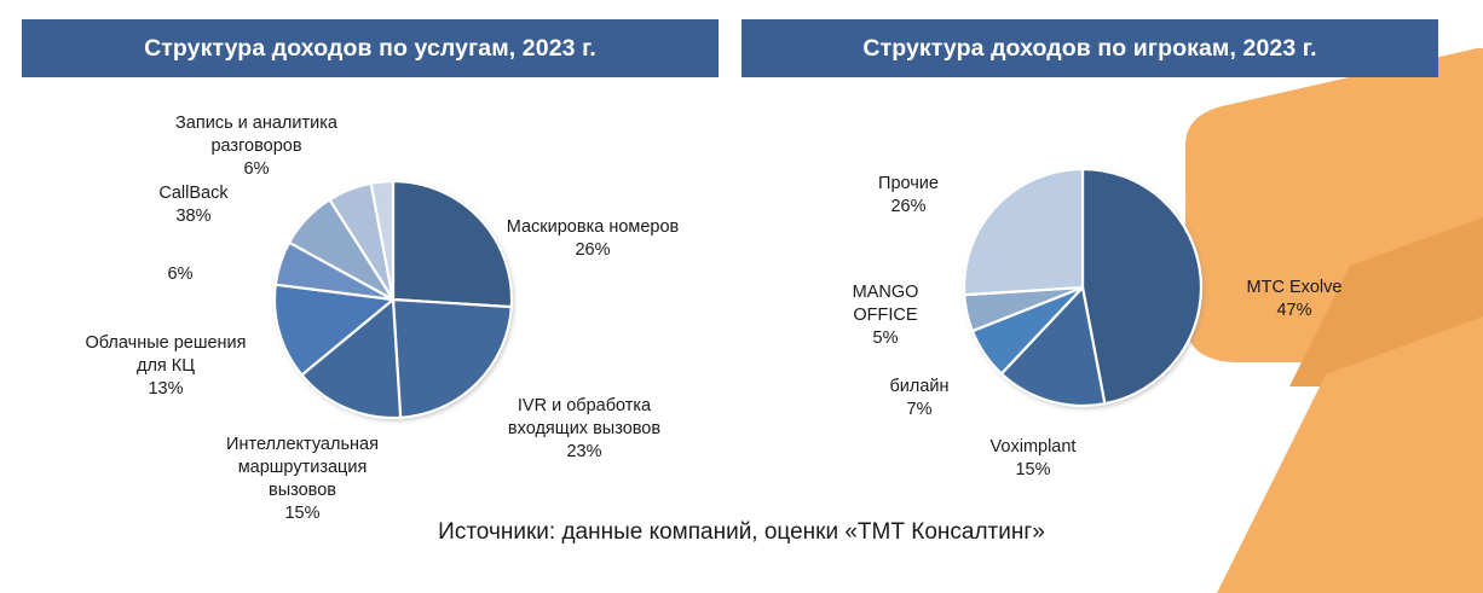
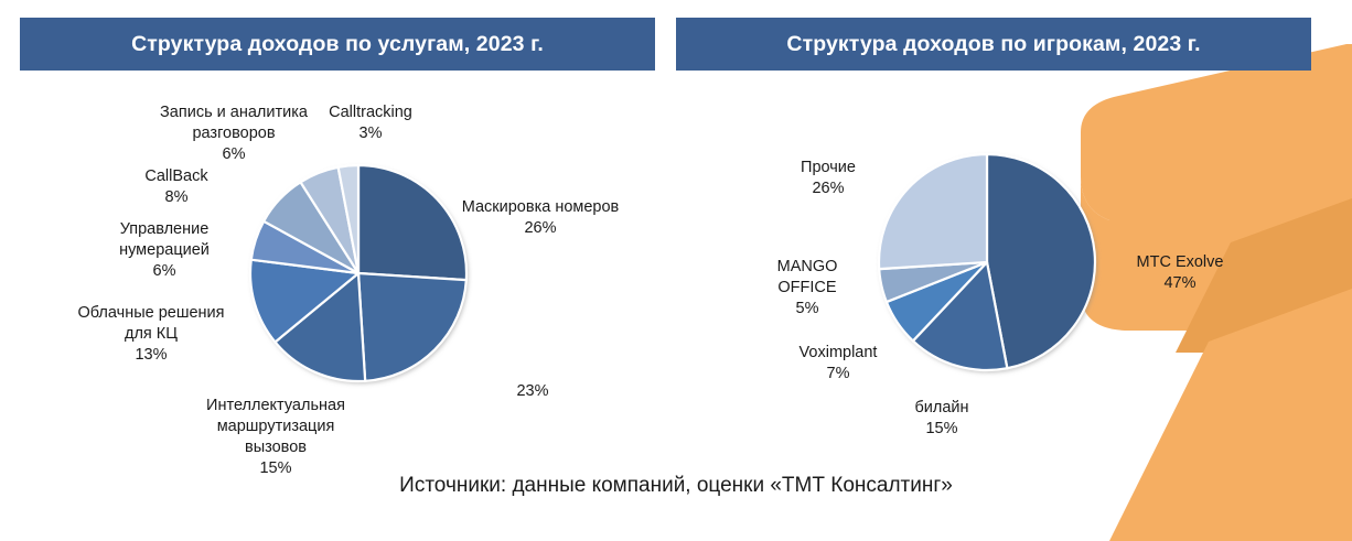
  Структура доходов по услугам, 2023 г.
  Структура доходов по игрокам, 2023 г.
+ Calltracking
+ 3%
  Запись и аналитика
  разговоров
  6%
  CallBack
- 38%
+ 8%
+ Управление
+ нумерацией
  6%
  Облачные решения
  для КЦ
  13%
  Интеллектуальная
  маршрутизация
  вызовов
  15%
- IVR и обработка
- входящих вызовов
  23%
  Маскировка номеров
  26%
  Прочие
  26%
  MANGO
  OFFICE
  5%
- билайн
+ Voximplant
  7%
- Voximplant
+ билайн
  15%
  MTC Exolve
  47%
  Источники: данные компаний, оценки «ТМТ Консалтинг»
